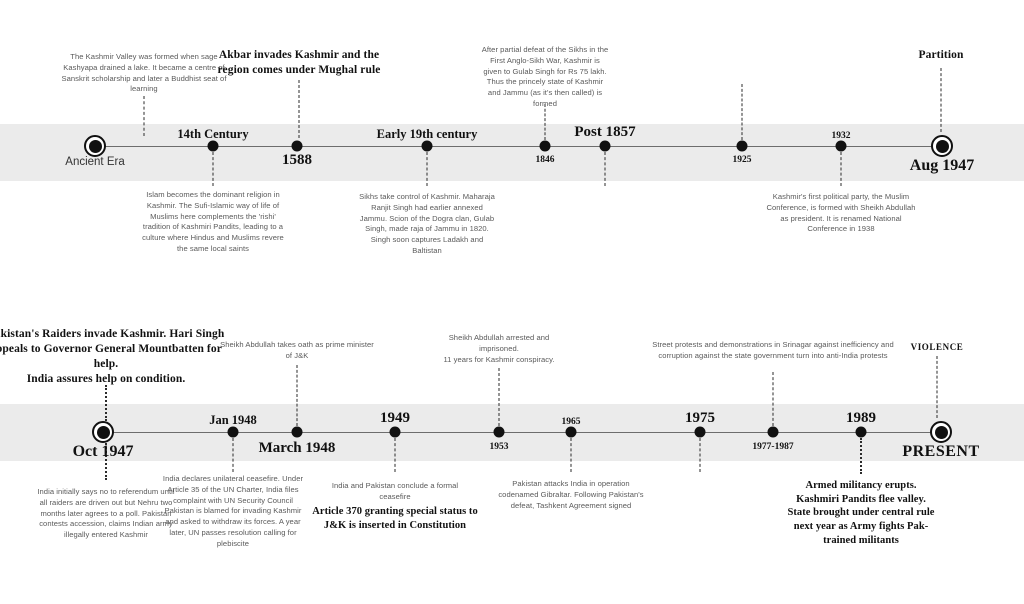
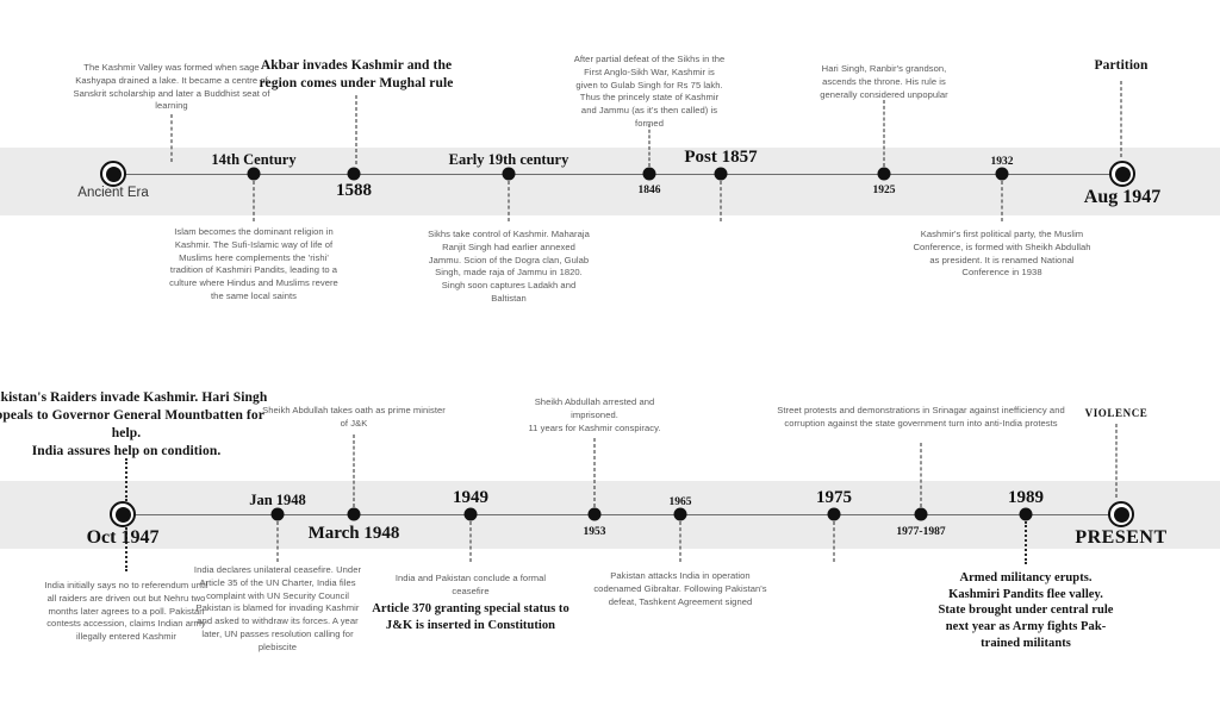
  The Kashmir Valley was formed when sage Kashyapa drained a lake. It became a centre of Sanskrit scholarship and later a Buddhist seat of learning
  Akbar invades Kashmir and the region comes under Mughal rule
  After partial defeat of the Sikhs in the First Anglo-Sikh War, Kashmir is given to Gulab Singh for Rs 75 lakh. Thus the princely state of Kashmir and Jammu (as it's then called) is formed
+ Hari Singh, Ranbir's grandson, ascends the throne. His rule is generally considered unpopular
  Partition
  Islam becomes the dominant religion in Kashmir. The Sufi-Islamic way of life of Muslims here complements the 'rishi' tradition of Kashmiri Pandits, leading to a culture where Hindus and Muslims revere the same local saints
  Sikhs take control of Kashmir. Maharaja Ranjit Singh had earlier annexed Jammu. Scion of the Dogra clan, Gulab Singh, made raja of Jammu in 1820. Singh soon captures Ladakh and Baltistan
  Kashmir's first political party, the Muslim Conference, is formed with Sheikh Abdullah as president. It is renamed National Conference in 1938
  Ancient Era
  14th Century
  1588
  Early 19th century
  1846
  Post 1857
  1925
  1932
  Aug 1947
  kistan's Raiders invade Kashmir. Hari Singh peals to Governor General Mountbatten for help.
  India assures help on condition.
  Sheikh Abdullah takes oath as prime minister of J&K
  Sheikh Abdullah arrested and imprisoned.
  11 years for Kashmir conspiracy.
  Street protests and demonstrations in Srinagar against inefficiency and corruption against the state government turn into anti-India protests
  VIOLENCE
  India initially says no to referendum until all raiders are driven out but Nehru two months later agrees to a poll. Pakistan contests accession, claims Indian army illegally entered Kashmir
  India declares unilateral ceasefire. Under Article 35 of the UN Charter, India files complaint with UN Security Council
  Pakistan is blamed for invading Kashmir and asked to withdraw its forces. A year later, UN passes resolution calling for plebiscite
  India and Pakistan conclude a formal ceasefire
  Article 370 granting special status to J&K is inserted in Constitution
  Pakistan attacks India in operation codenamed Gibraltar. Following Pakistan's defeat, Tashkent Agreement signed
  Armed militancy erupts. Kashmiri Pandits flee valley. State brought under central rule next year as Army fights Pak-trained militants
  Oct 1947
  Jan 1948
  March 1948
  1949
  1953
  1965
  1975
  1977-1987
  1989
  PRESENT
